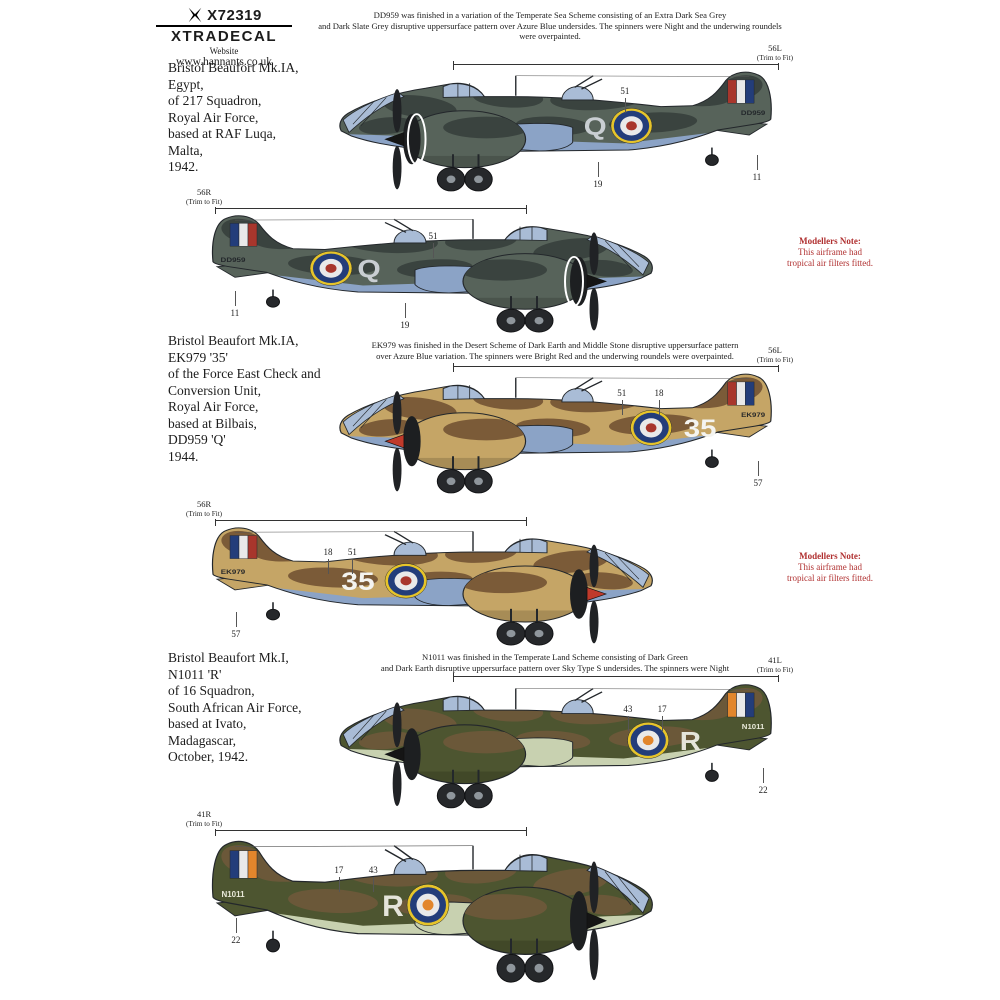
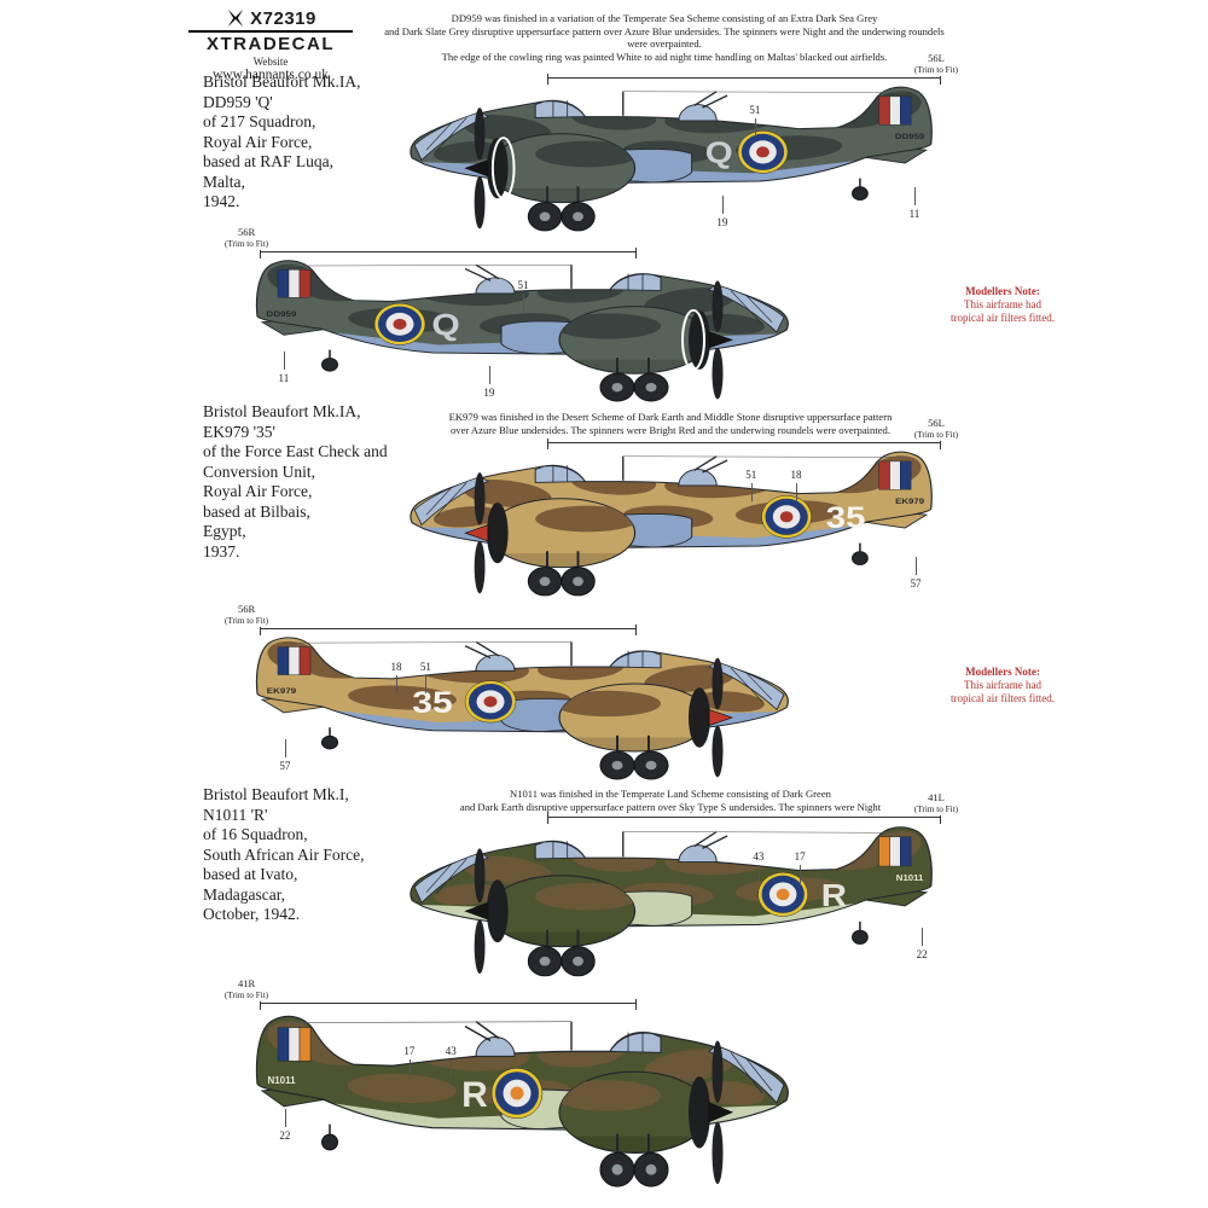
  X72319
  XTRADECAL
  Website
  www.hannants.co.uk
  DD959 was finished in a variation of the Temperate Sea Scheme consisting of an Extra Dark Sea Grey
  and Dark Slate Grey disruptive uppersurface pattern over Azure Blue undersides. The spinners were Night and the underwing roundels were overpainted.
+ The edge of the cowling ring was painted White to aid night time handling on Maltas' blacked out airfields.
  Bristol Beaufort Mk.IA,
- Egypt,
+ DD959 'Q'
  of 217 Squadron,
  Royal Air Force,
  based at RAF Luqa,
  Malta,
  1942.
  Modellers Note:
  This airframe had
  tropical air filters fitted.
  56L
  (Trim to Fit)
  Q
  DD959
  51
  19
  11
  56R
  (Trim to Fit)
  Q
  DD959
  51
  19
  11
  EK979 was finished in the Desert Scheme of Dark Earth and Middle Stone disruptive uppersurface pattern
- over Azure Blue variation. The spinners were Bright Red and the underwing roundels were overpainted.
+ over Azure Blue undersides. The spinners were Bright Red and the underwing roundels were overpainted.
  Bristol Beaufort Mk.IA,
  EK979 '35'
  of the Force East Check and
  Conversion Unit,
  Royal Air Force,
  based at Bilbais,
- DD959 'Q'
+ Egypt,
- 1944.
+ 1937.
  Modellers Note:
  This airframe had
  tropical air filters fitted.
  56L
  (Trim to Fit)
  35
  EK979
  51
  18
  57
  56R
  (Trim to Fit)
  35
  EK979
  18
  51
  57
  N1011 was finished in the Temperate Land Scheme consisting of Dark Green
  and Dark Earth disruptive uppersurface pattern over Sky Type S undersides. The spinners were Night
  Bristol Beaufort Mk.I,
  N1011 'R'
  of 16 Squadron,
  South African Air Force,
  based at Ivato,
  Madagascar,
  October, 1942.
  41L
  (Trim to Fit)
  R
  N1011
  43
  17
  22
  41R
  (Trim to Fit)
  R
  N1011
  17
  43
  22
